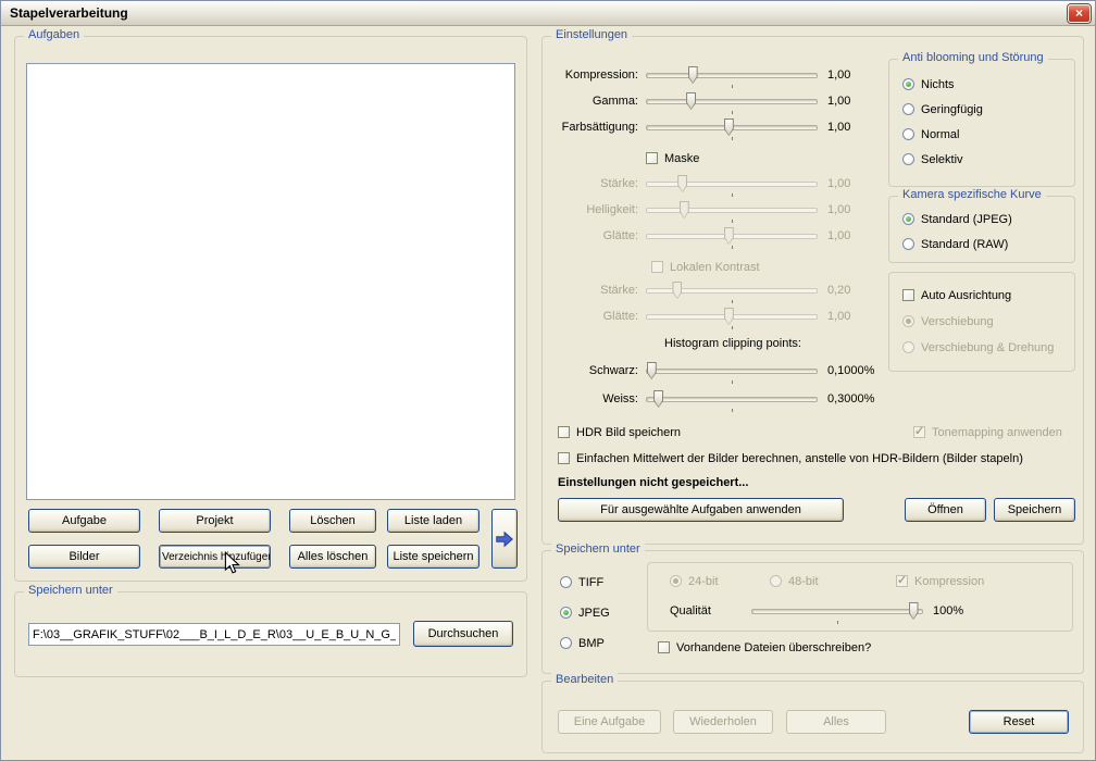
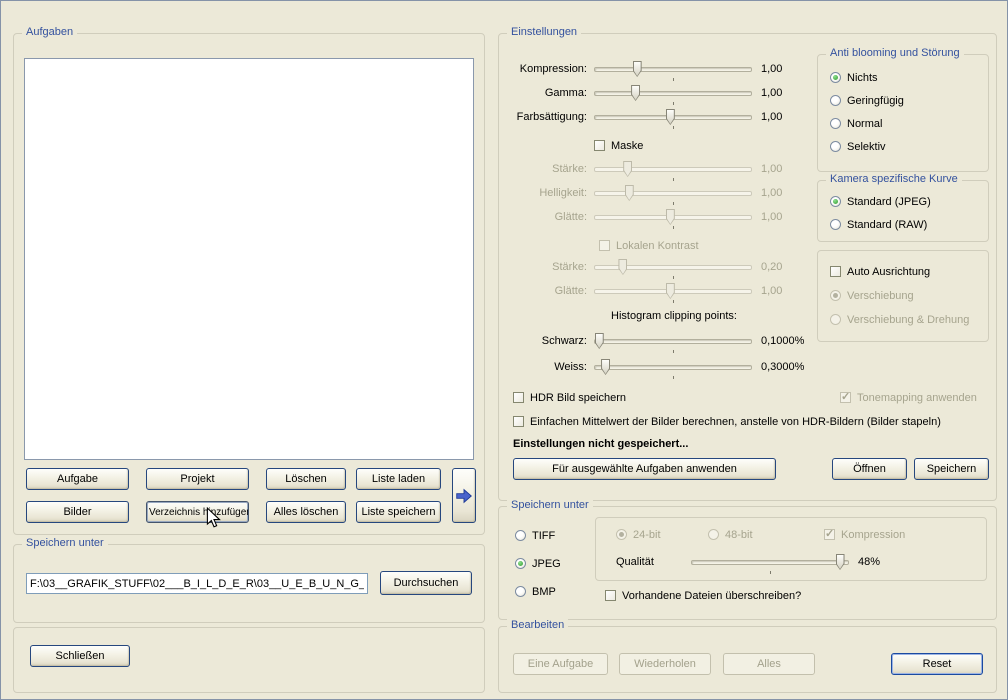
- Stapelverarbeitung
- ×
  Aufgaben
  Aufgabe
  Projekt
  Löschen
  Liste laden
  Bilder
  Verzeichnis hnzufüge
  Alles löschen
  Liste speichern
  Speichern unter
  F:\03__GRAFIK_STUFF\02___B_I_L_D_E_R\03__U_E_B_U_N_G_
  Durchsuchen
+ Schließen
  Einstellungen
  Kompression:
  1,00
  Gamma:
  1,00
  Farbsättigung:
  1,00
  Maske
  Stärke:
  1,00
  Helligkeit:
  1,00
  Glätte:
  1,00
  Lokalen Kontrast
  Stärke:
  0,20
  Glätte:
  1,00
  Histogram clipping points:
  Schwarz:
  0,1000%
  Weiss:
  0,3000%
  HDR Bild speichern
  Tonemapping anwenden
  Einfachen Mittelwert der Bilder berechnen, anstelle von HDR-Bildern (Bilder stapeln)
  Einstellungen nicht gespeichert...
  Für ausgewählte Aufgaben anwenden
  Öffnen
  Speichern
  Anti blooming und Störung
  Nichts
  Geringfügig
  Normal
  Selektiv
  Kamera spezifische Kurve
  Standard (JPEG)
  Standard (RAW)
  Auto Ausrichtung
  Verschiebung
  Verschiebung & Drehung
  Speichern unter
  TIFF
  JPEG
  BMP
  24-bit
  48-bit
  Kompression
  Qualität
- 100%
+ 48%
  Vorhandene Dateien überschreiben?
  Bearbeiten
  Eine Aufgabe
  Wiederholen
  Alles
  Reset
